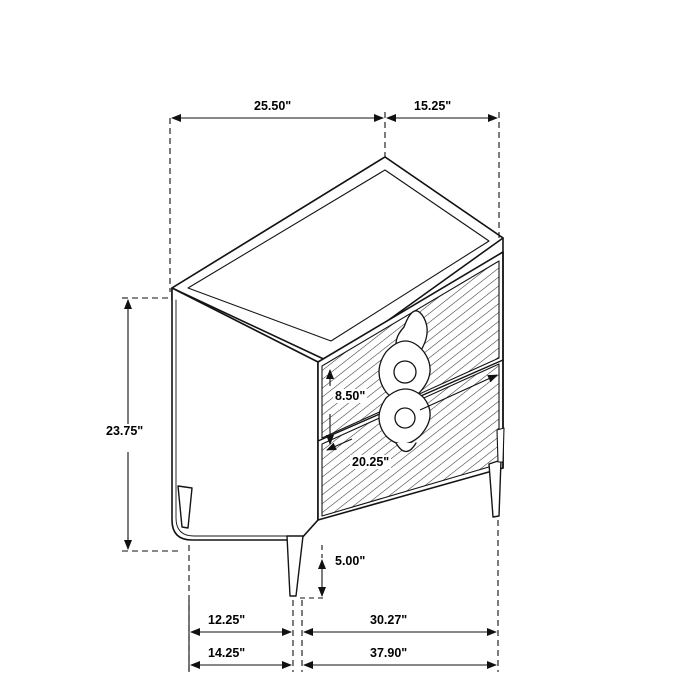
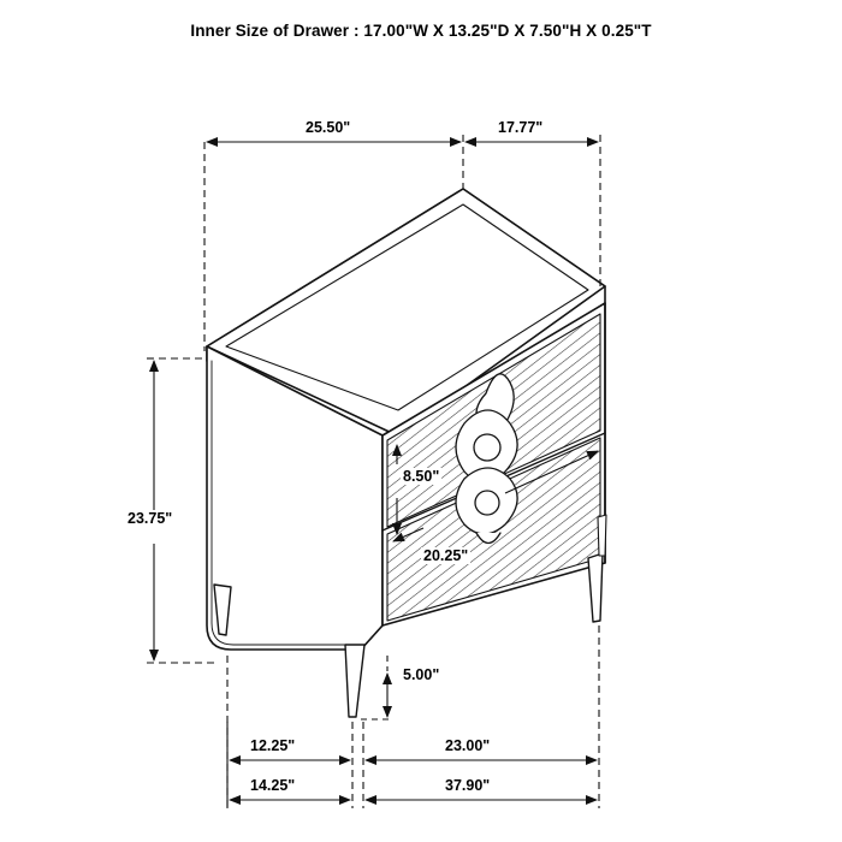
+ Inner Size of Drawer : 17.00"W X 13.25"D X 7.50"H X 0.25"T
  25.50"
- 15.25"
+ 17.77"
  23.75"
  8.50"
  20.25"
  5.00"
  12.25"
- 30.27"
+ 23.00"
  14.25"
  37.90"
